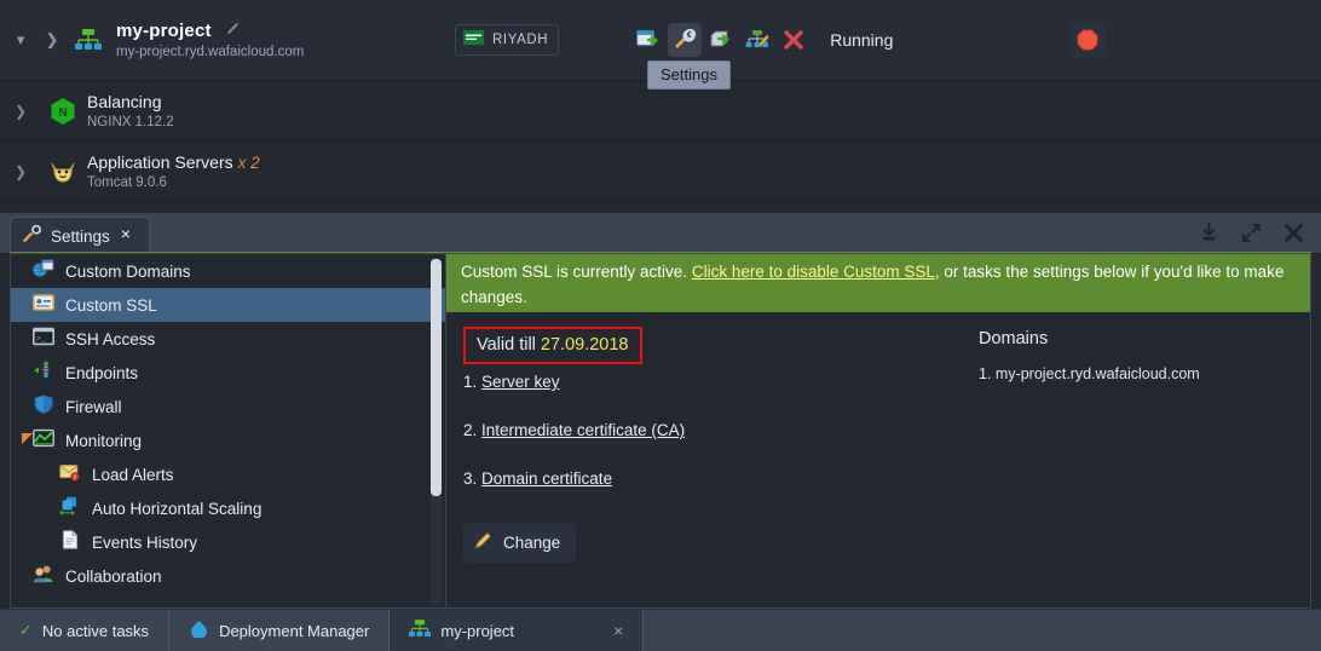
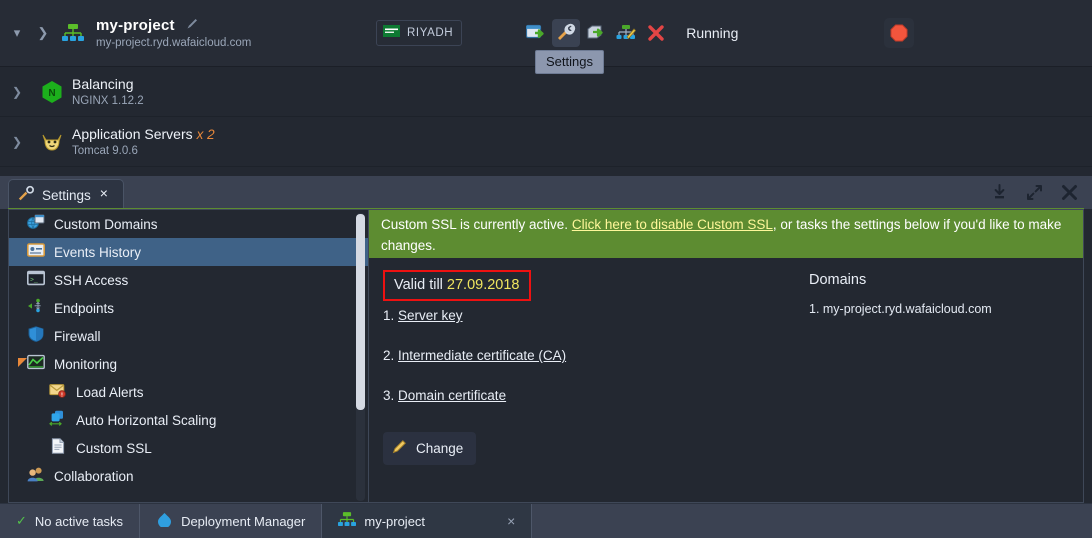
  ▾
  ❯
  my-project
  my-project.ryd.wafaicloud.com
  RIYADH
  Running
  Settings
  ❯
  N
  Balancing
  NGINX 1.12.2
  ❯
  Application Servers x 2
  Tomcat 9.0.6
  Settings
  ×
  Custom Domains
- Custom SSL
+ Events History
  SSH Access
  Endpoints
  Firewall
  Monitoring
  Load Alerts
  Auto Horizontal Scaling
- Events History
+ Custom SSL
  Collaboration
  Custom SSL is currently active. Click here to disable Custom SSL, or tasks the settings below if you'd like to make changes.
  Valid till 27.09.2018
  1. Server key
  2. Intermediate certificate (CA)
  3. Domain certificate
  Change
  Domains
  1. my-project.ryd.wafaicloud.com
  ✓
  No active tasks
  Deployment Manager
  my-project
  ×
